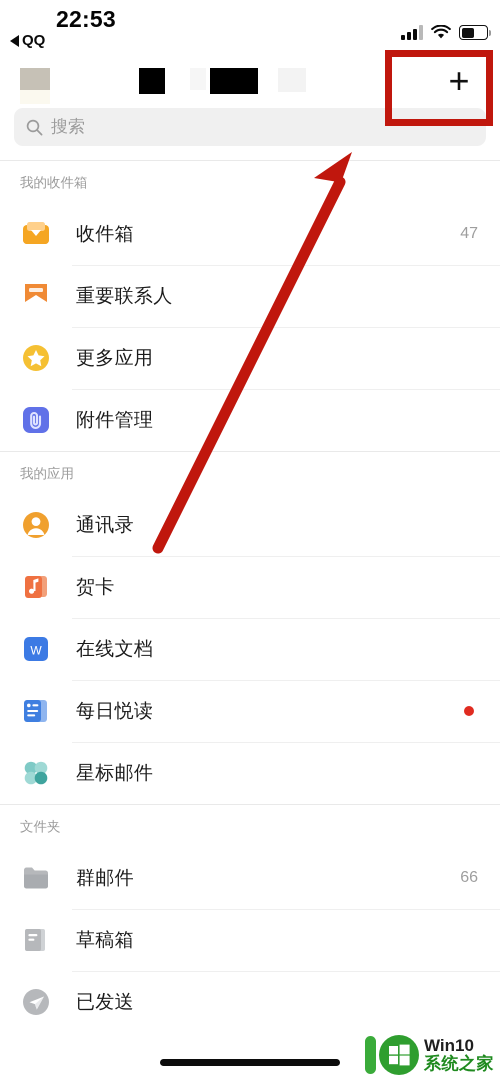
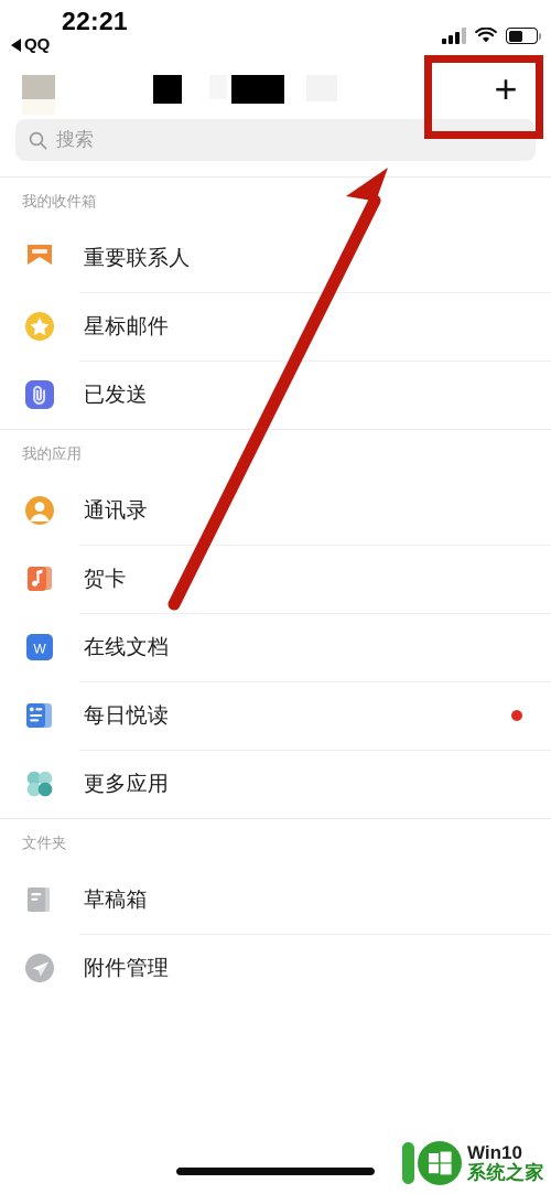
- 22:53
+ 22:21
  QQ
  +
  搜索
  我的收件箱
- 收件箱
- 47
  重要联系人
- 更多应用
+ 星标邮件
- 附件管理
+ 已发送
  我的应用
  通讯录
  贺卡
  W
  在线文档
  每日悦读
- 星标邮件
+ 更多应用
  文件夹
- 群邮件
- 66
  草稿箱
- 已发送
+ 附件管理
  Win10
  系统之家
